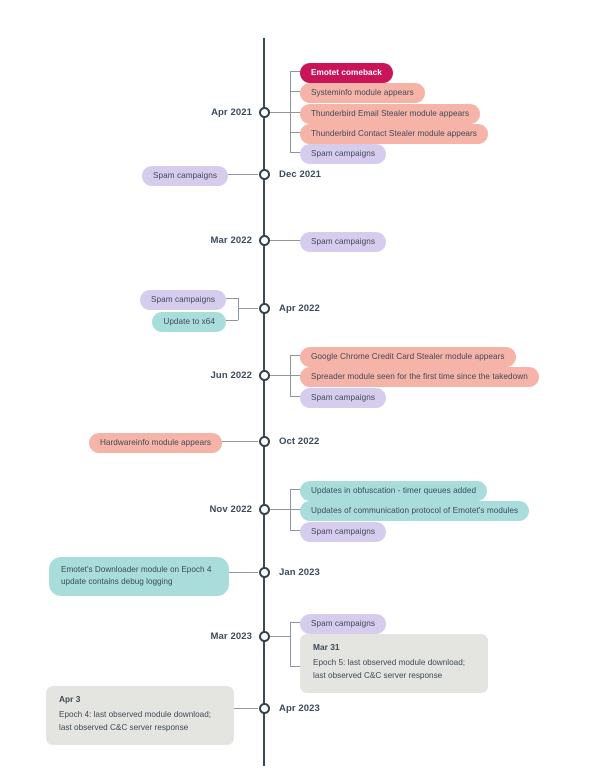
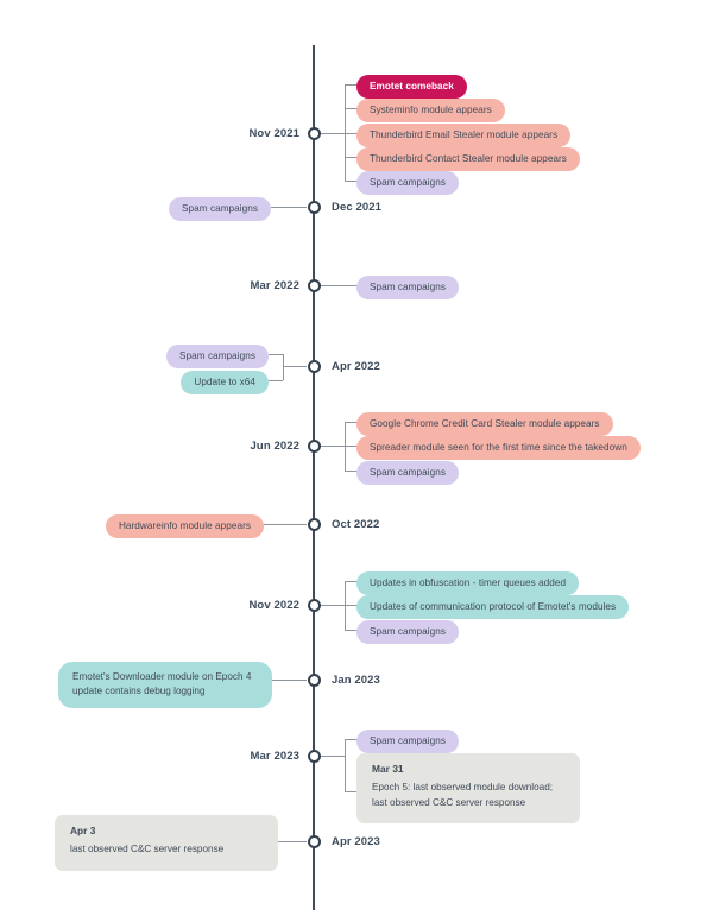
- Apr 2021
+ Nov 2021
  Emotet comeback
  Systeminfo module appears
  Thunderbird Email Stealer module appears
  Thunderbird Contact Stealer module appears
  Spam campaigns
  Dec 2021
  Spam campaigns
  Mar 2022
  Spam campaigns
  Apr 2022
  Spam campaigns
  Update to x64
  Jun 2022
  Google Chrome Credit Card Stealer module appears
  Spreader module seen for the first time since the takedown
  Spam campaigns
  Oct 2022
  Hardwareinfo module appears
  Nov 2022
  Updates in obfuscation - timer queues added
  Updates of communication protocol of Emotet's modules
  Spam campaigns
  Jan 2023
  Emotet's Downloader module on Epoch 4
  update contains debug logging
  Mar 2023
  Spam campaigns
  Mar 31
  Epoch 5: last observed module download;
  last observed C&C server response
  Apr 2023
  Apr 3
- Epoch 4: last observed module download;
  last observed C&C server response
